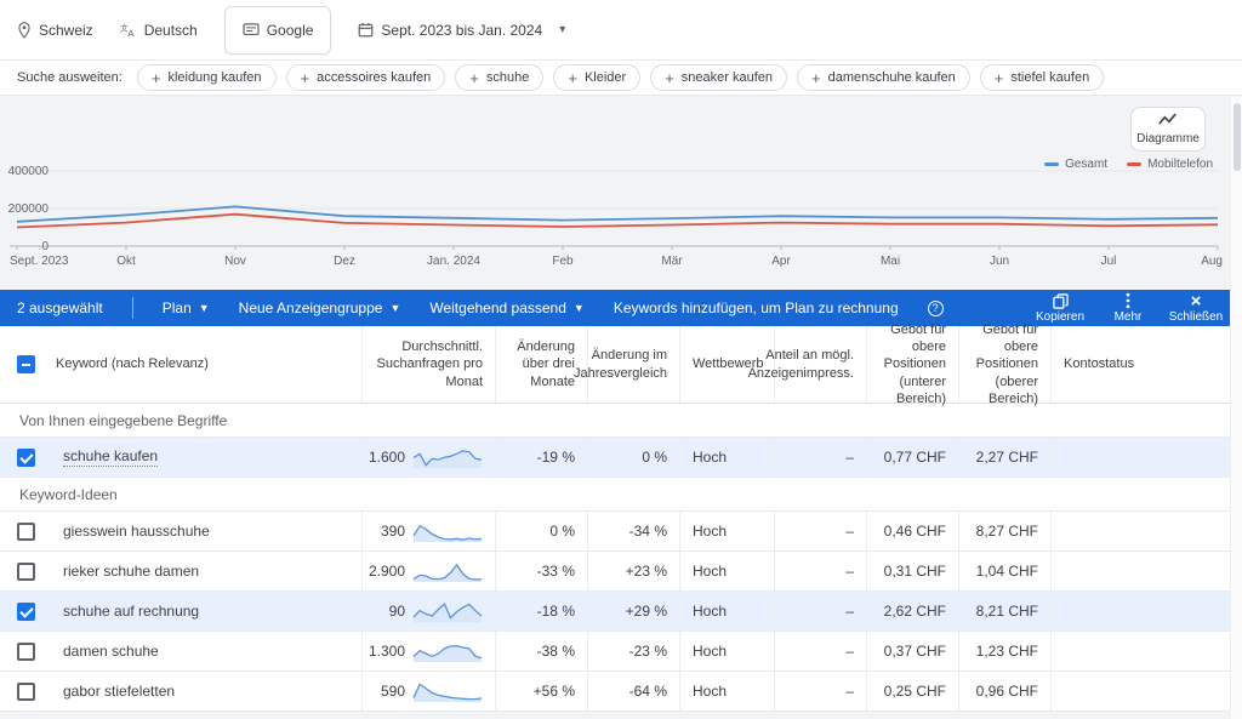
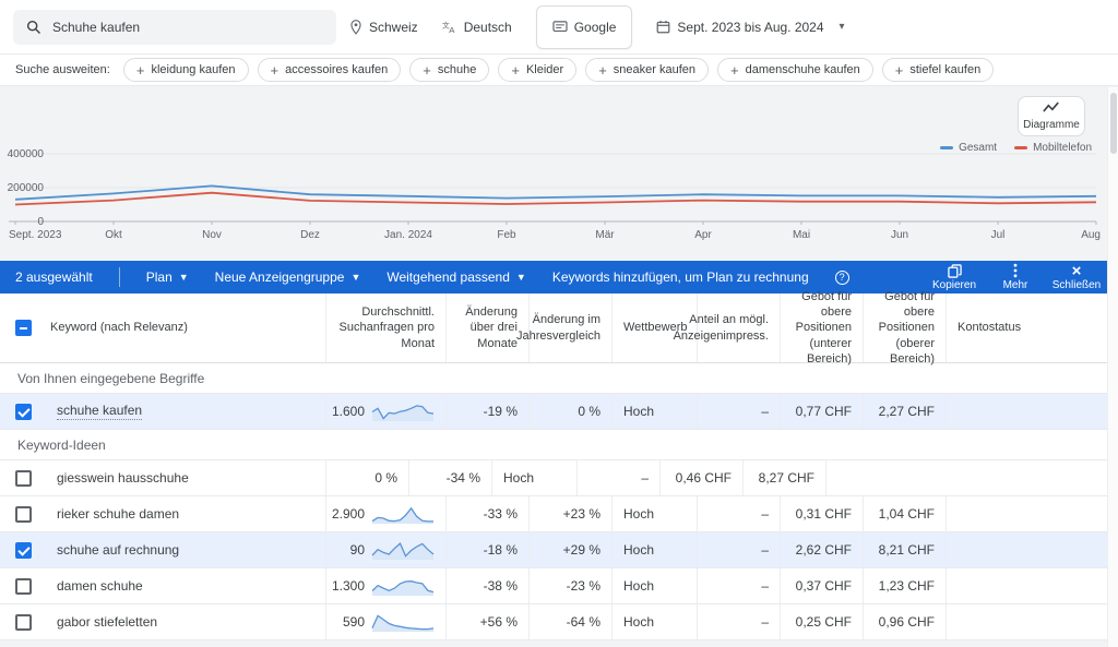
+ Schuhe kaufen
  Schweiz
  A
  Deutsch
  Google
- Sept. 2023 bis Jan. 2024
+ Sept. 2023 bis Aug. 2024
  ▾
  Suche ausweiten:
  +
  kleidung kaufen
  +
  accessoires kaufen
  +
  schuhe
  +
  Kleider
  +
  sneaker kaufen
  +
  damenschuhe kaufen
  +
  stiefel kaufen
  Diagramme
  Gesamt
  Mobiltelefon
  0
  200000
  400000
  Sept. 2023
  Okt
  Nov
  Dez
  Jan. 2024
  Feb
  Mär
  Apr
  Mai
  Jun
  Jul
  Aug
  2 ausgewählt
  Plan
  ▼
  Neue Anzeigengruppe
  ▼
  Weitgehend passend
  ▼
  Keywords hinzufügen, um Plan zu rechnung
  ?
  Kopieren
  Mehr
  ×
  Schließen
  Keyword (nach Relevanz)
  Durchschnittl. Suchanfragen pro Monat
  Änderung über drei Monate
  Änderung im Jahresvergleich
  Wettbewerb
  Anteil an mögl. Anzeigenimpress.
  Gebot für obere Positionen (unterer Bereich)
  Gebot für obere Positionen (oberer Bereich)
  Kontostatus
  Von Ihnen eingegebene Begriffe
  schuhe kaufen
  1.600
  -19 %
  0 %
  Hoch
  –
  0,77 CHF
  2,27 CHF
  Keyword-Ideen
  giesswein hausschuhe
- 390
  0 %
  -34 %
  Hoch
  –
  0,46 CHF
  8,27 CHF
  rieker schuhe damen
  2.900
  -33 %
  +23 %
  Hoch
  –
  0,31 CHF
  1,04 CHF
  schuhe auf rechnung
  90
  -18 %
  +29 %
  Hoch
  –
  2,62 CHF
  8,21 CHF
  damen schuhe
  1.300
  -38 %
  -23 %
  Hoch
  –
  0,37 CHF
  1,23 CHF
  gabor stiefeletten
  590
  +56 %
  -64 %
  Hoch
  –
  0,25 CHF
  0,96 CHF
